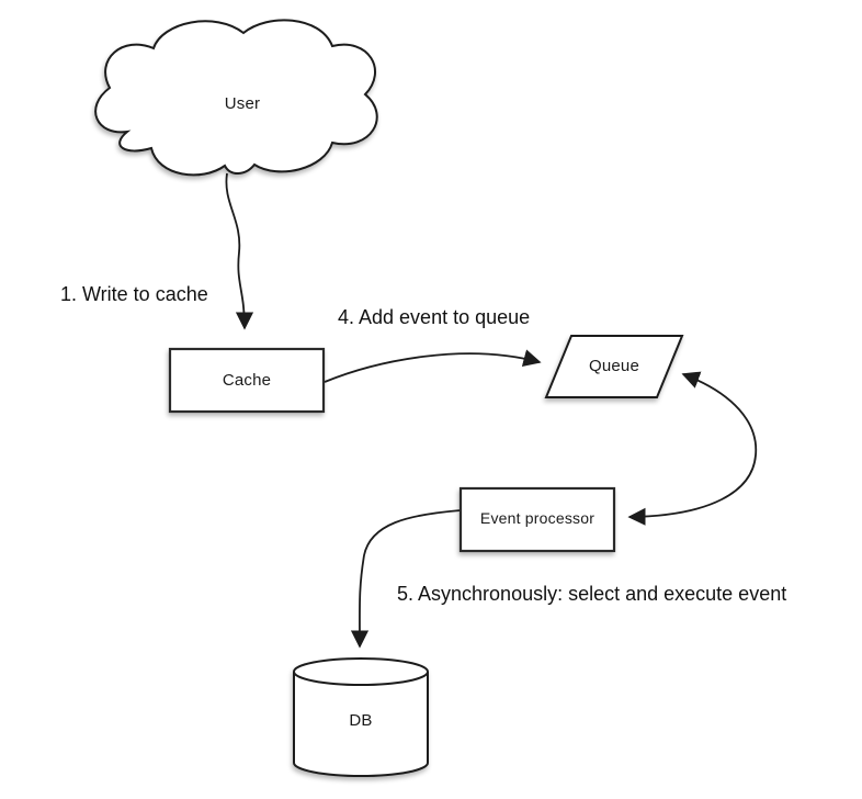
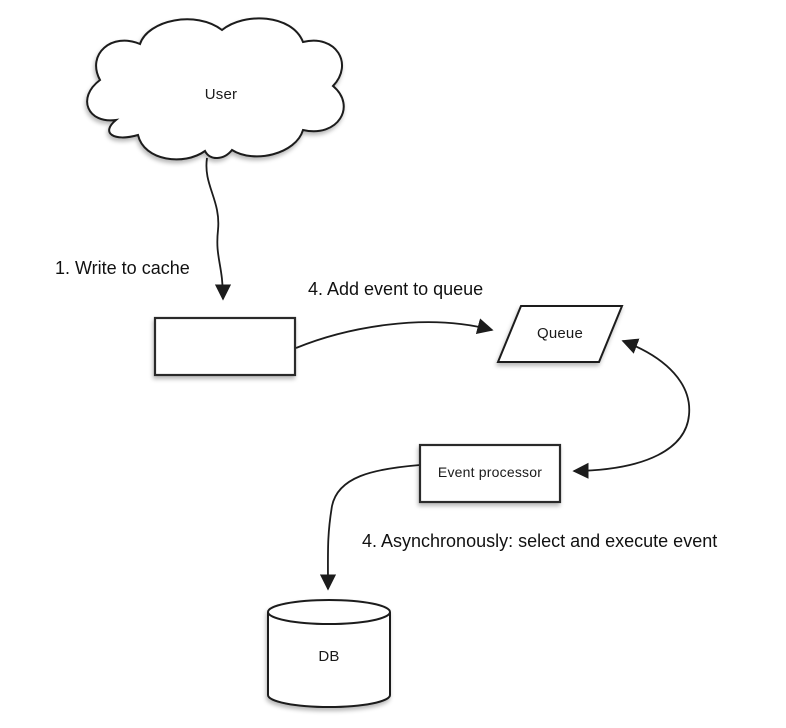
  User
- Cache
  Queue
  Event processor
  DB
  1. Write to cache
  4. Add event to queue
- 5. Asynchronously: select and execute event
+ 4. Asynchronously: select and execute event
